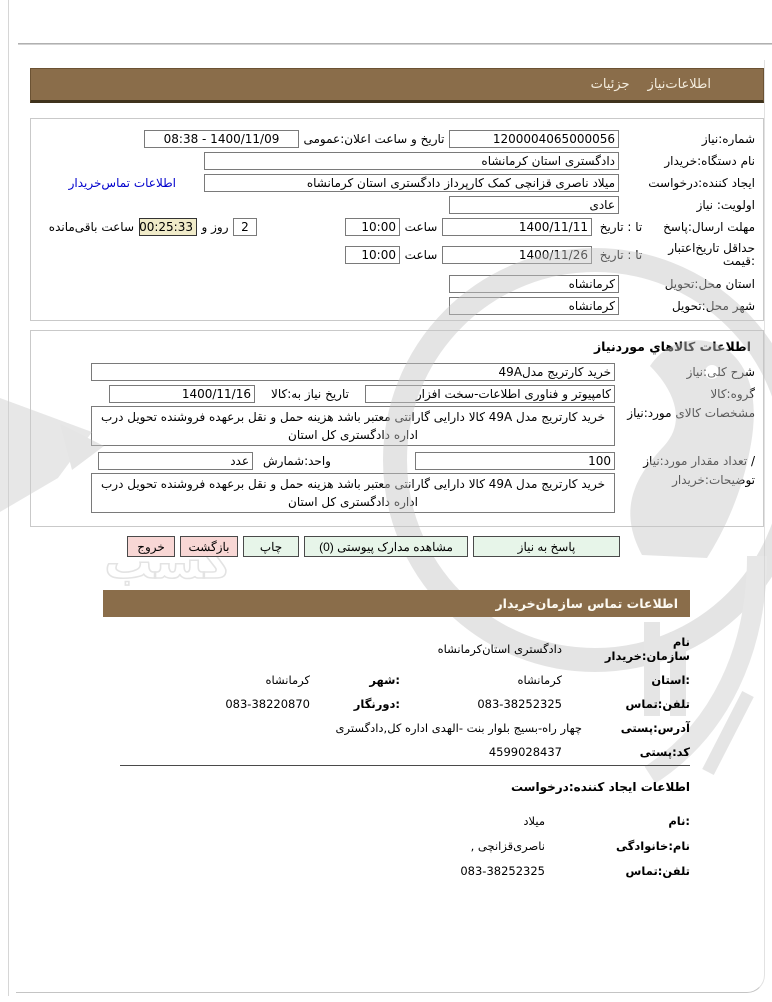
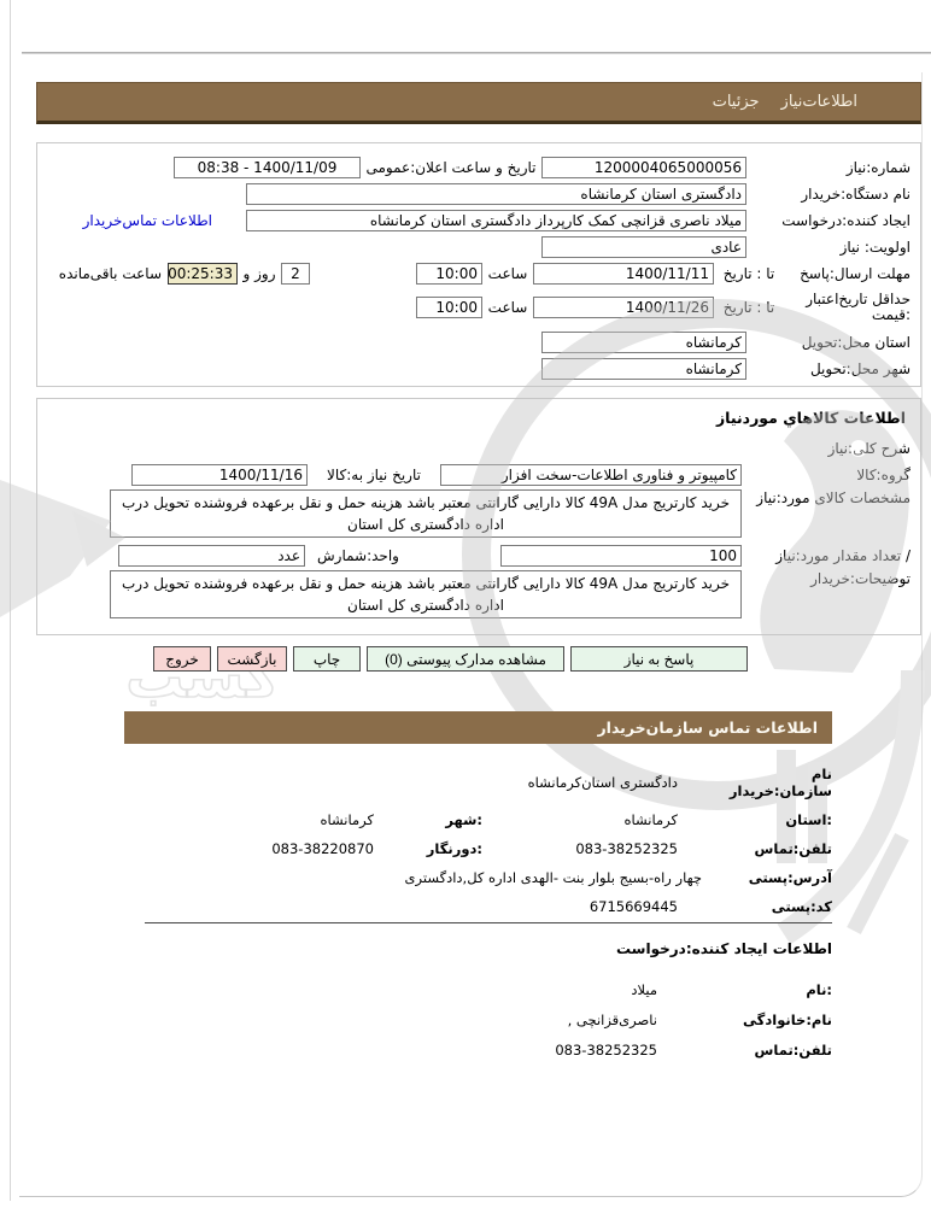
  کسب
  اطلاعات‌نیاز
  جزئیات
  شماره:نیاز
  1200004065000056
  تاریخ و ساعت اعلان:عمومی
  08:38 - 1400/11/09
  نام دستگاه:خریدار
  دادگستری استان کرمانشاه
  ایجاد کننده:درخواست
  میلاد ناصری قزانچی کمک کارپرداز دادگستری استان کرمانشاه
  اطلاعات تماس‌خریدار
  اولویت: نیاز
  عادی
  مهلت ارسال:پاسخ
  تا : تاریخ
  1400/11/11
  ساعت
  10:00
  2
  روز و
  00:25:33
  ساعت باقی‌مانده
  حداقل تاریخاعتبار
  :قیمت
  تا : تاریخ
  1400/11/26
  ساعت
  10:00
  استان محل:تحویل
  کرمانشاه
  شهر محل:تحویل
  کرمانشاه
  اطلاعات کالاهاي موردنياز
  شرح کلی:نیاز
- خرید کارتریج مدل49A
  گروه:کالا
  کامپیوتر و فناوری اطلاعات-سخت افزار
  تاریخ نیاز به:کالا
  1400/11/16
  مشخصات کالای مورد:نیاز
  خرید کارتریج مدل 49A کالا دارایی گارانتی معتبر باشد هزینه حمل و نقل برعهده فروشنده تحویل درب اداره دادگستری کل استان
  / تعداد مقدار مورد:نیاز
  100
  واحد:شمارش
  عدد
  توضیحات:خریدار
  خرید کارتریج مدل 49A کالا دارایی گارانتی معتبر باشد هزینه حمل و نقل برعهده فروشنده تحویل درب اداره دادگستری کل استان
  پاسخ به نیاز
  مشاهده مدارک پیوستی (0)
  چاپ
  بازگشت
  خروج
  اطلاعات تماس سازمان‌خریدار
  نام سازمان:خریدار
  دادگستری استان‌کرمانشاه
  :استان
  کرمانشاه
  :شهر
  کرمانشاه
  تلفن:تماس
  083-38252325
  :دورنگار
  083-38220870
  آدرس:پستی
  چهار راه-بسیج بلوار بنت -الهدی اداره کل,دادگستری
  کد:پستی
- 4599028437
+ 6715669445
  اطلاعات ایجاد کننده:درخواست
  :نام
  میلاد
  نام:خانوادگی
  ناصری‌قزانچی ,
  تلفن:تماس
  083-38252325
